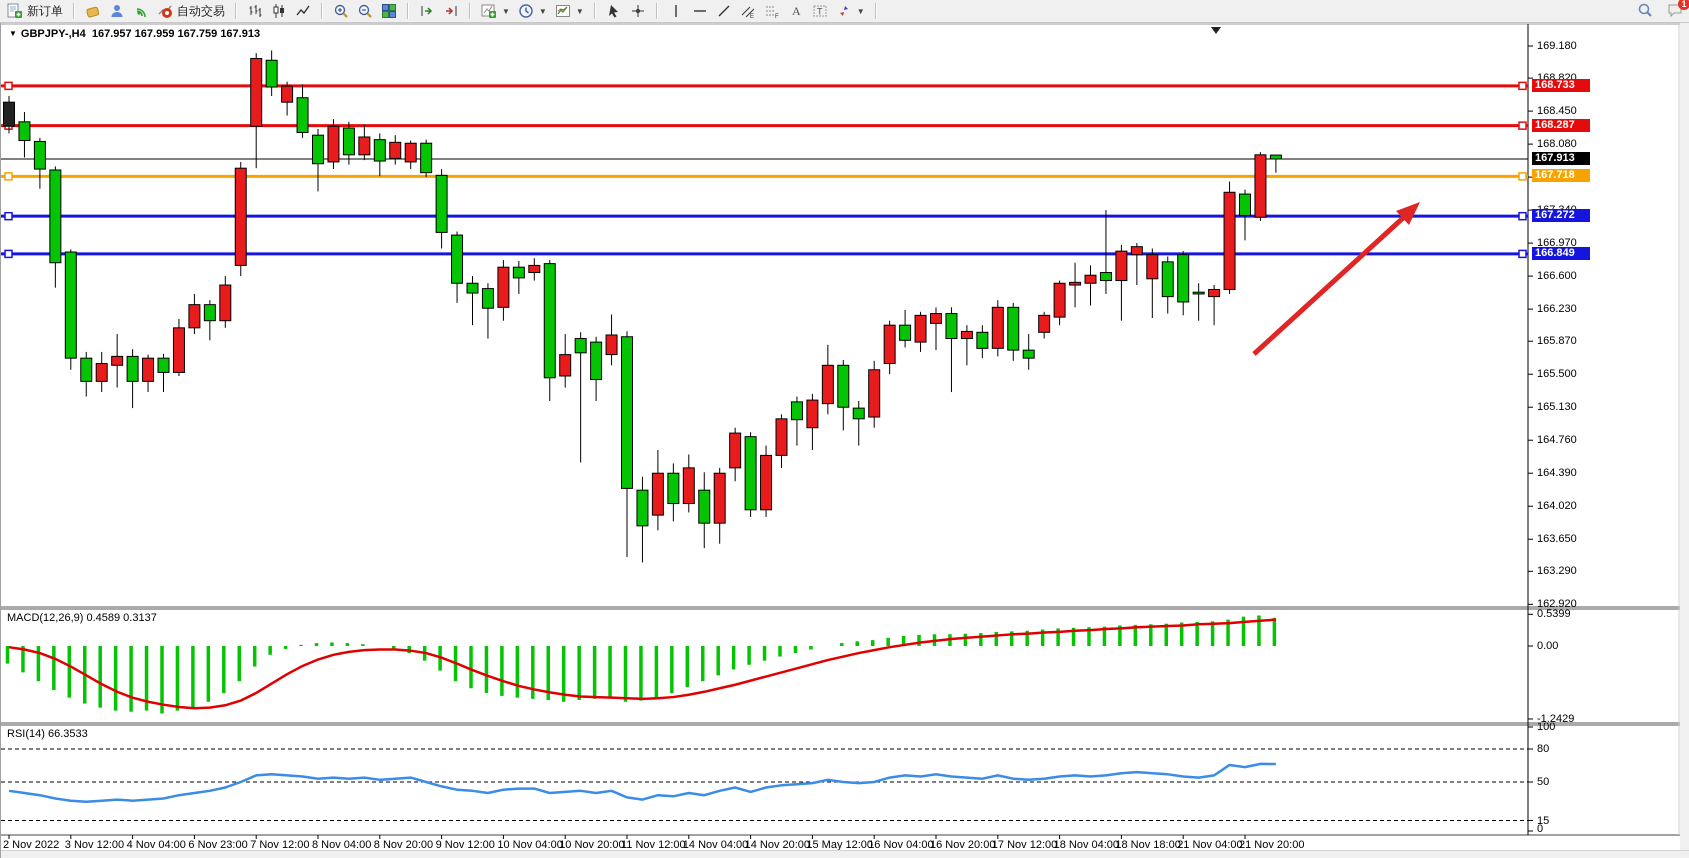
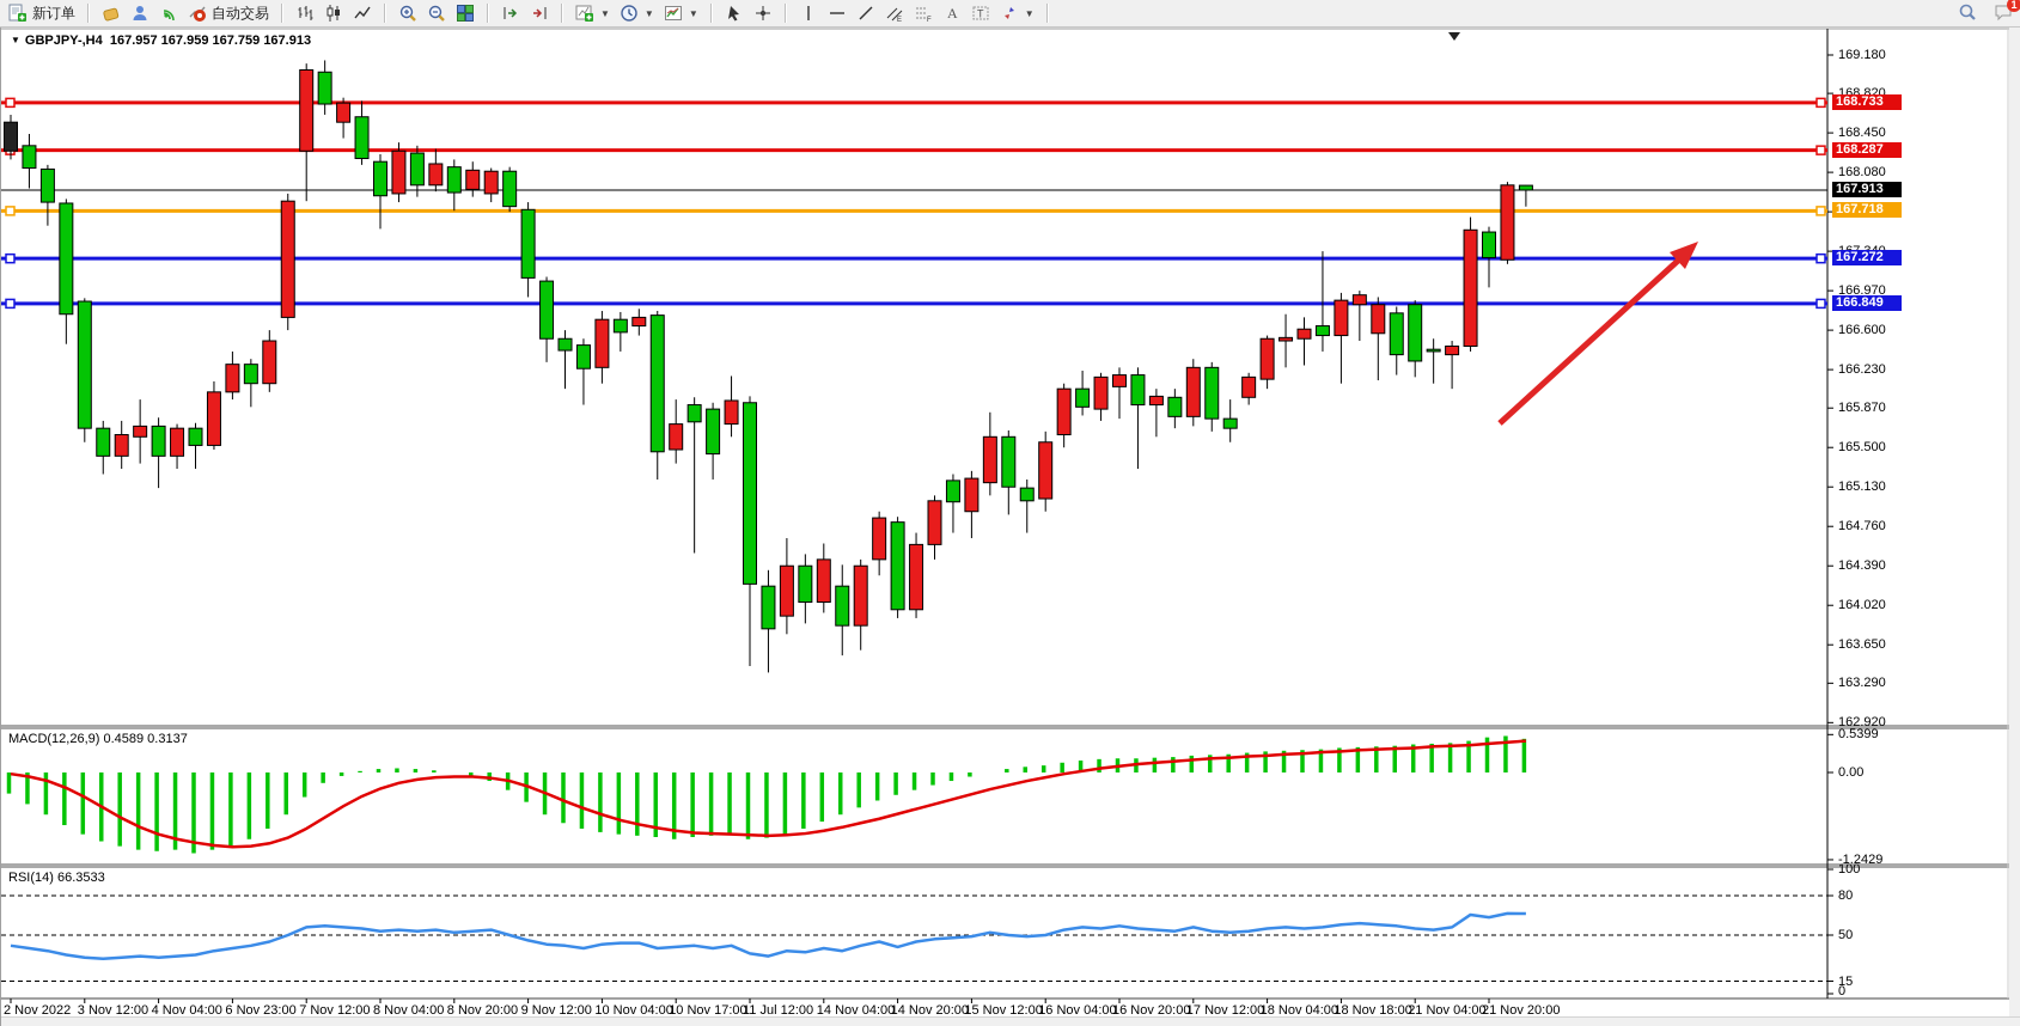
  新订单
  自动交易
  ▼
  ▼
  ▼
  A
  T
  ▼
  1
  ▼ GBPJPY-,H4 167.957 167.959 167.759 167.913
  MACD(12,26,9) 0.4589 0.3137
  RSI(14) 66.3533
  169.180
  168.450
  168.080
  166.970
  166.600
  166.230
  165.870
  165.500
  165.130
  164.760
  164.390
  164.020
  163.650
  163.290
  162.920
  168.733
  168.287
  167.913
  167.718
  167.272
  166.849
  0.5399
  0.00
  -1.2429
  100
  80
  50
  15
  0
  2 Nov 2022
  3 Nov 12:00
  4 Nov 04:00
  6 Nov 23:00
  7 Nov 12:00
  8 Nov 04:00
  8 Nov 20:00
  9 Nov 12:00
  10 Nov 04:00
- 10 Nov 20:00
+ 10 Nov 17:00
- 11 Nov 12:00
+ 11 Jul 12:00
  14 Nov 04:00
  14 Nov 20:00
- 15 May 12:00
+ 15 Nov 12:00
  16 Nov 04:00
  16 Nov 20:00
  17 Nov 12:00
  18 Nov 04:00
  18 Nov 18:00
  21 Nov 04:00
  21 Nov 20:00
